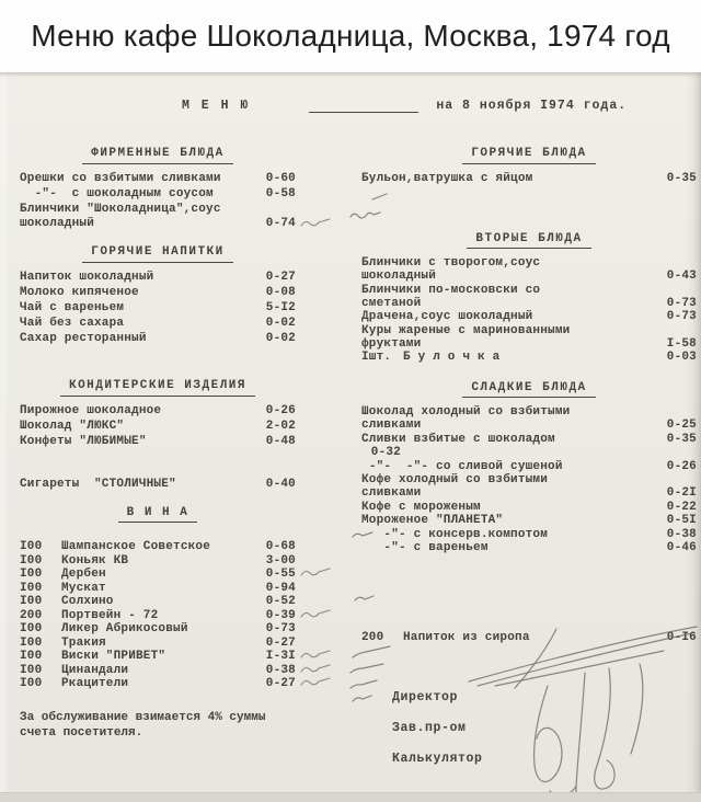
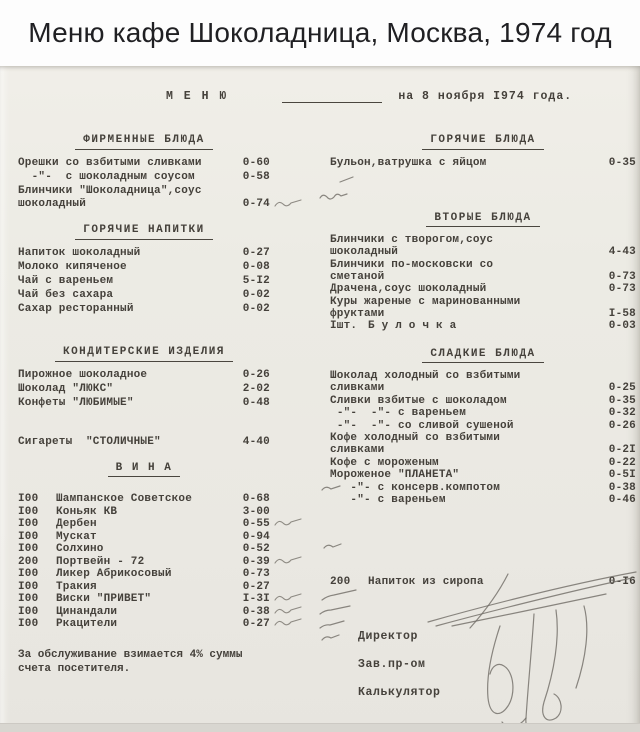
  Меню кафе Шоколадница, Москва, 1974 год
  М Е Н Ю
  на 8 ноября I974 года.
  ФИРМЕННЫЕ БЛЮДА
  Орешки со взбитыми сливками
  0-60
  -"- с шоколадным соусом
  0-58
  Блинчики "Шоколадница",соус
  шоколадный
  0-74
  ГОРЯЧИЕ НАПИТКИ
  Напиток шоколадный
  0-27
  Молоко кипяченое
  0-08
  Чай с вареньем
  5-I2
  Чай без сахара
  0-02
  Сахар ресторанный
  0-02
  КОНДИТЕРСКИЕ ИЗДЕЛИЯ
  Пирожное шоколадное
  0-26
  Шоколад "ЛЮКС"
  2-02
  Конфеты "ЛЮБИМЫЕ"
  0-48
  Сигареты "СТОЛИЧНЫЕ"
- 0-40
+ 4-40
  В И Н А
  I00
  Шампанское Советское
  0-68
  I00
  Коньяк КВ
  3-00
  I00
  Дербен
  0-55
  I00
  Мускат
  0-94
  I00
  Солхино
  0-52
  200
  Портвейн - 72
  0-39
  I00
  Ликер Абрикосовый
  0-73
  I00
  Тракия
  0-27
  I00
  Виски "ПРИВЕТ"
  I-3I
  I00
  Цинандали
  0-38
  I00
  Ркацители
  0-27
  ГОРЯЧИЕ БЛЮДА
  Бульон,ватрушка с яйцом
  0-35
  ВТОРЫЕ БЛЮДА
  Блинчики с творогом,соус
  шоколадный
- 0-43
+ 4-43
  Блинчики по-московски со
  сметаной
  0-73
  Драчена,соус шоколадный
  0-73
  Куры жареные с маринованными
  фруктами
  I-58
  Iшт.
  Б у л о ч к а
  0-03
  СЛАДКИЕ БЛЮДА
  Шоколад холодный со взбитыми
  сливками
  0-25
  Сливки взбитые с шоколадом
  0-35
+ -"- -"- с вареньем
  0-32
  -"- -"- со сливой сушеной
  0-26
  Кофе холодный со взбитыми
  сливками
  0-2I
  Кофе с мороженым
  0-22
  Мороженое "ПЛАНЕТА"
  0-5I
  -"- с консерв.компотом
  0-38
  -"- с вареньем
  0-46
  200
  Напиток из сиропа
  0-I6
  За обслуживание взимается 4% суммы
  счета посетителя.
  Директор
  Зав.пр-ом
  Калькулятор
